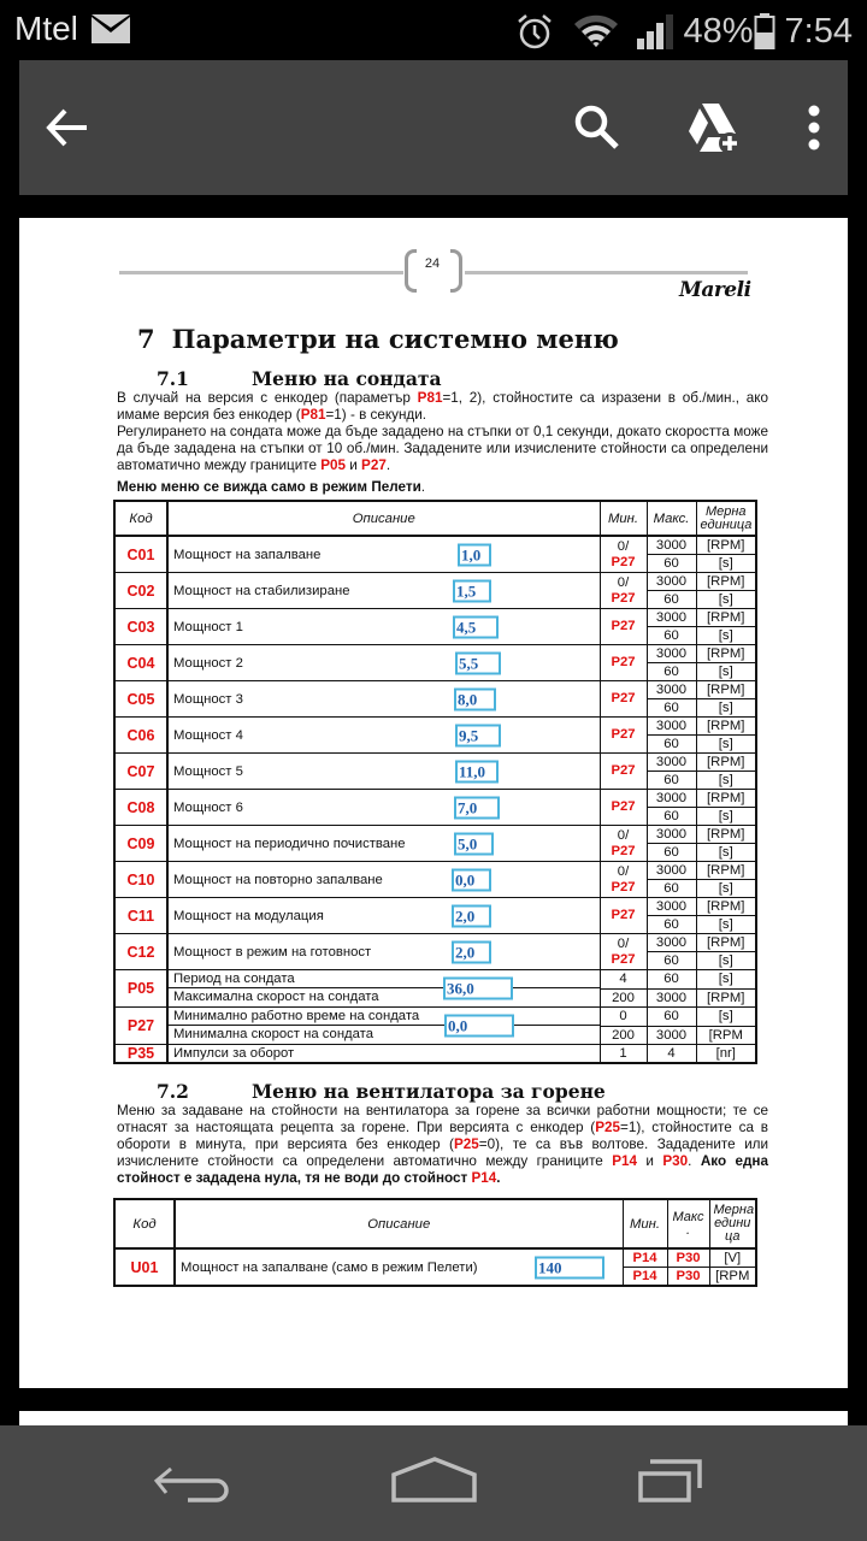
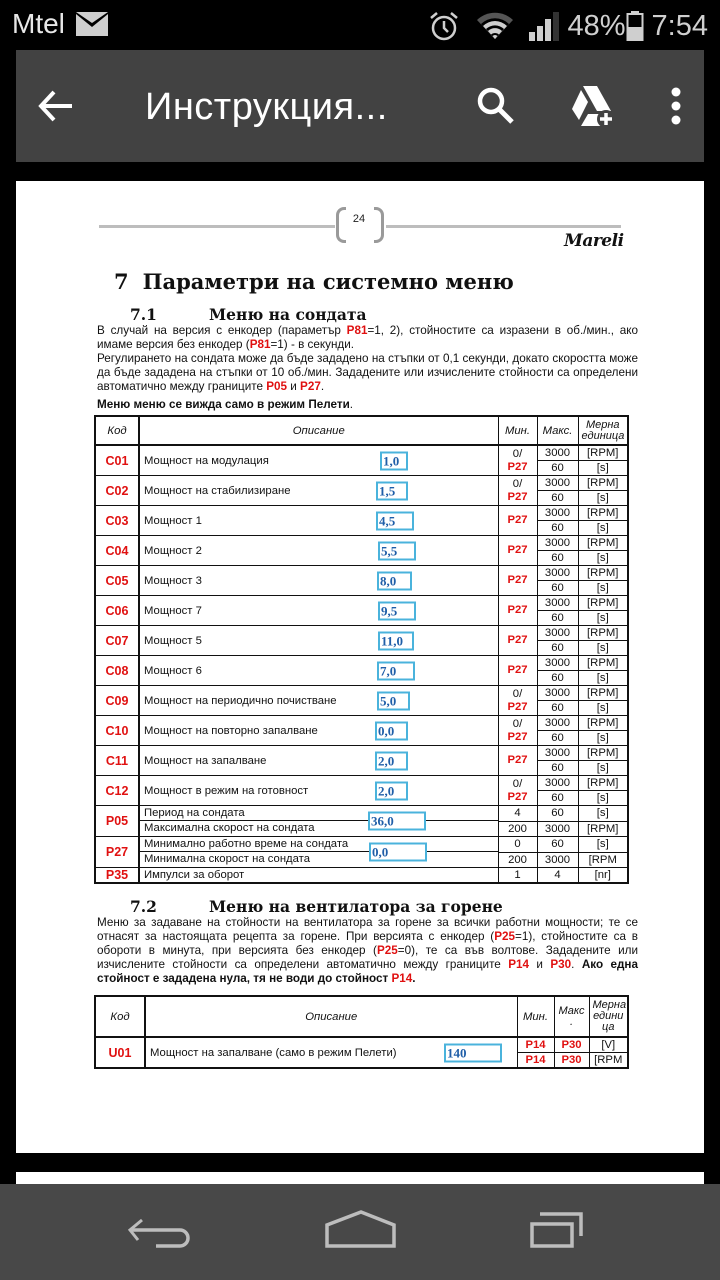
  Mtel
  48%
  7:54
+ Инструкция...
  24
  Mareli
  7 Параметри на системно меню
  7.1 Меню на сондата
  В случай на версия с енкодер (параметър P81=1, 2), стойностите са изразени в об./мин., ако имаме версия без енкодер (P81=1) - в секунди.
  Регулирането на сондата може да бъде зададено на стъпки от 0,1 секунди, докато скоростта може да бъде зададена на стъпки от 10 об./мин. Зададените или изчислените стойности са определени автоматично между границите P05 и P27.
  Меню меню се вижда само в режим Пелети.
  Код	Описание	Мин.	Макс.	Мерна единица
- C01	Мощност на запалване 1,0	0/P27	3000	[RPM]
+ C01	Мощност на модулация 1,0	0/P27	3000	[RPM]
  60	[s]
  C02	Мощност на стабилизиране 1,5	0/P27	3000	[RPM]
  60	[s]
  C03	Мощност 1 4,5	P27	3000	[RPM]
  60	[s]
  C04	Мощност 2 5,5	P27	3000	[RPM]
  60	[s]
  C05	Мощност 3 8,0	P27	3000	[RPM]
  60	[s]
- C06	Мощност 4 9,5	P27	3000	[RPM]
+ C06	Мощност 7 9,5	P27	3000	[RPM]
  60	[s]
  C07	Мощност 5 11,0	P27	3000	[RPM]
  60	[s]
  C08	Мощност 6 7,0	P27	3000	[RPM]
  60	[s]
  C09	Мощност на периодично почистване 5,0	0/P27	3000	[RPM]
  60	[s]
  C10	Мощност на повторно запалване 0,0	0/P27	3000	[RPM]
  60	[s]
- C11	Мощност на модулация 2,0	P27	3000	[RPM]
+ C11	Мощност на запалване 2,0	P27	3000	[RPM]
  60	[s]
  C12	Мощност в режим на готовност 2,0	0/P27	3000	[RPM]
  60	[s]
  P05	Период на сондатаМаксимална скорост на сондата36,0	4	60	[s]
  200	3000	[RPM]
  P27	Минимално работно време на сондатаМинимална скорост на сондата0,0	0	60	[s]
  200	3000	[RPM
  P35	Импулси за оборот	1	4	[nr]
  7.2 Меню на вентилатора за горене
  Меню за задаване на стойности на вентилатора за горене за всички работни мощности; те се отнасят за настоящата рецепта за горене. При версията с енкодер (P25=1), стойностите са в обороти в минута, при версията без енкодер (P25=0), те са във волтове. Зададените или изчислените стойности са определени автоматично между границите P14 и P30. Ако една стойност е зададена нула, тя не води до стойност P14.
  Код	Описание	Мин.	Макс .	Мерна едини ца
  U01	Мощност на запалване (само в режим Пелети) 140	P14	P30	[V]
  P14	P30	[RPM
